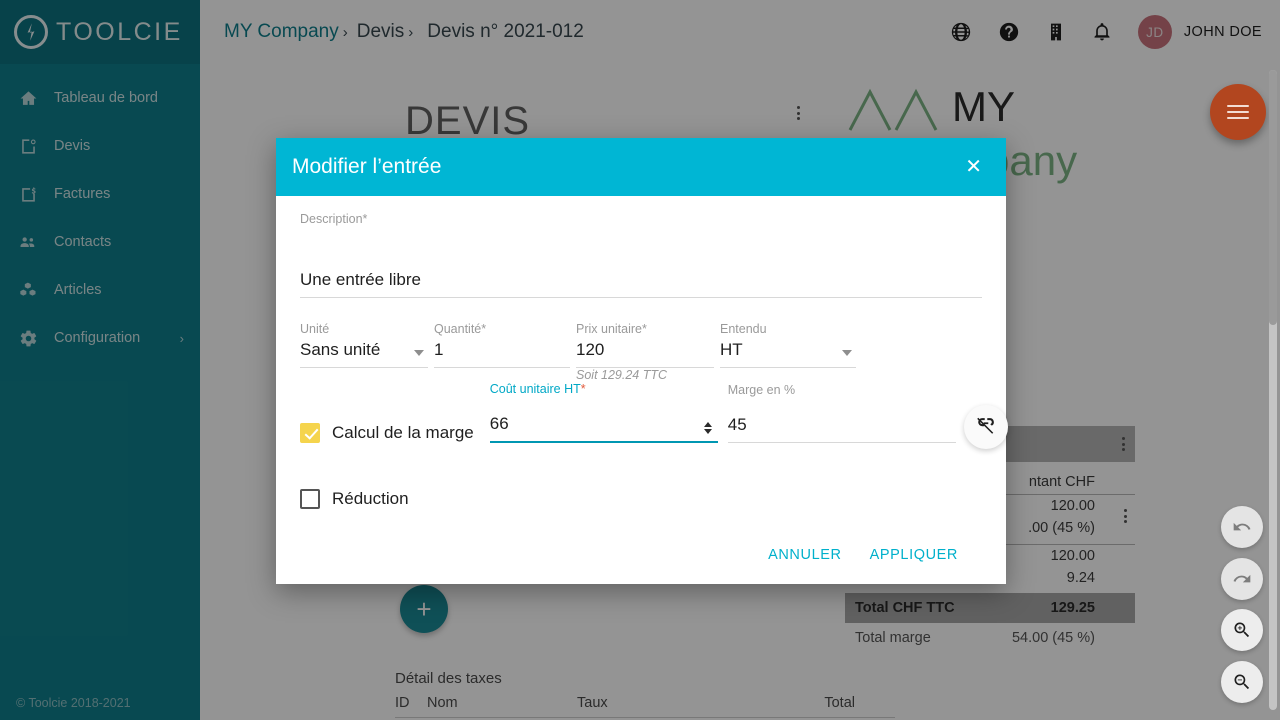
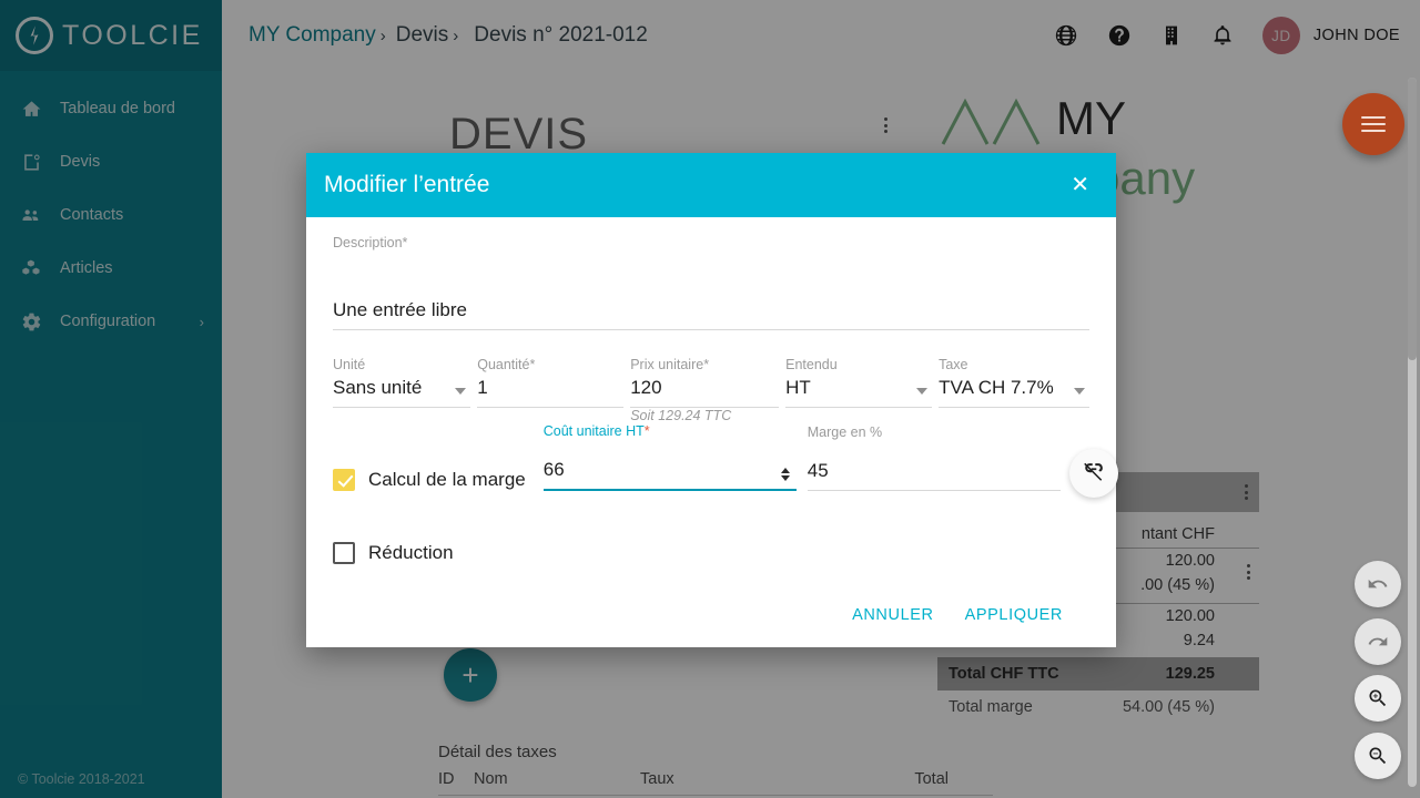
  TOOLCIE
  Tableau de bord
  Devis
- Factures
  Contacts
  Articles
  Configuration
  ›
  © Toolcie 2018-2021
  MY Company
  ›
  Devis
  ›
  Devis n° 2021-012
  JD
  JOHN DOE
  DEVIS
  MY
  any
  +
  Détail des taxes
  ID
  Nom
  Taux
  Total
  ntant CHF
  120.00
  .00 (45 %)
  120.00
  9.24
  Total CHF TTC
  129.25
  Total marge
  54.00 (45 %)
  Modifier l’entrée
  ✕
  Description*
  Une entrée libre
  Unité
  Sans unité
  Quantité*
  1
  Prix unitaire*
  120
  Soit 129.24 TTC
  Entendu
  HT
+ Taxe
+ TVA CH 7.7%
  Calcul de la marge
  Coût unitaire HT*
  66
  Marge en %
  45
  Réduction
  ANNULER
  APPLIQUER
